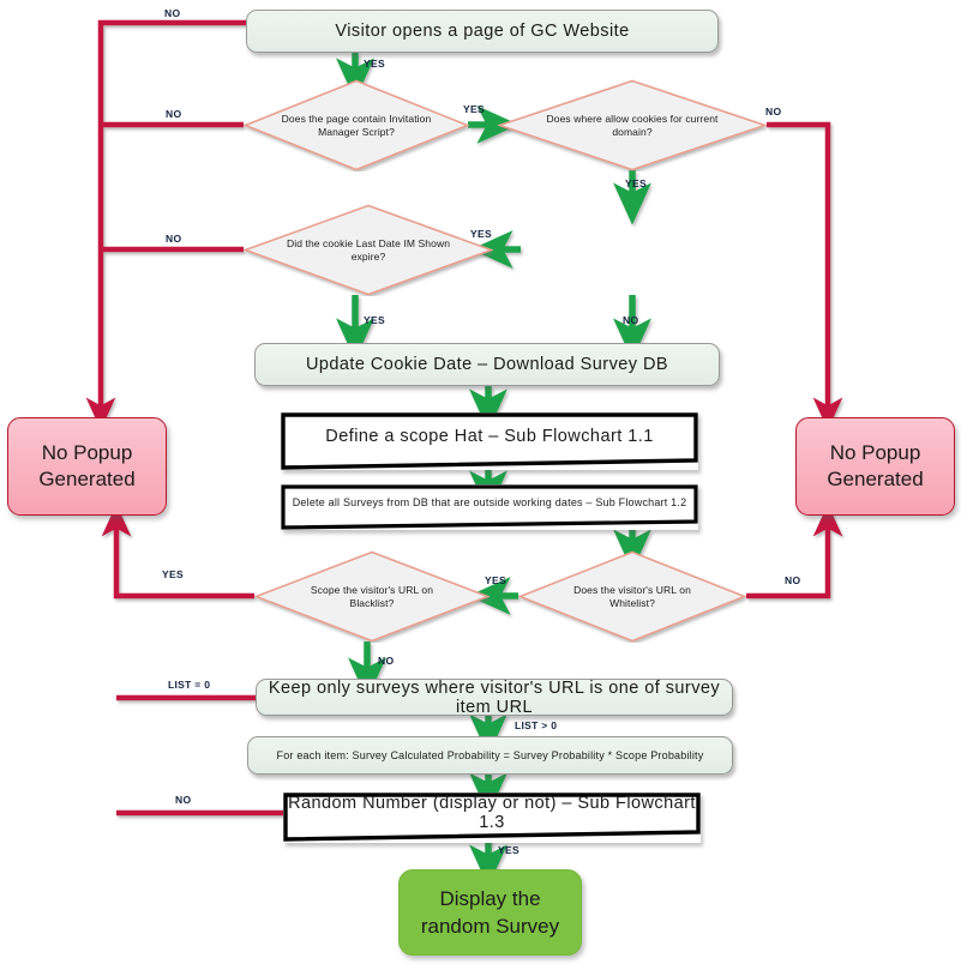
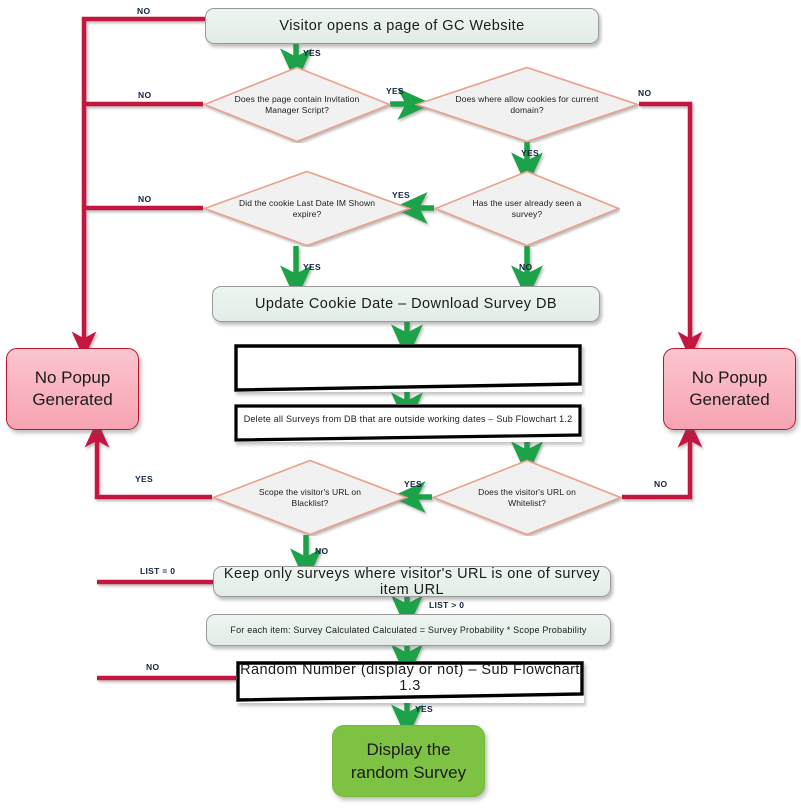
  No Popup
  Generated
  No Popup
  Generated
  Display the
  random Survey
  Visitor opens a page of GC Website
  Update Cookie Date – Download Survey DB
  Keep only surveys where visitor's URL is one of survey item URL
- For each item: Survey Calculated Probability = Survey Probability * Scope Probability
+ For each item: Survey Calculated Calculated = Survey Probability * Scope Probability
- Define a scope Hat – Sub Flowchart 1.1
  Delete all Surveys from DB that are outside working dates – Sub Flowchart 1.2
  Random Number (display or not) – Sub Flowchart 1.3
  Does the page contain Invitation Manager Script?
  Does where allow cookies for current domain?
  Did the cookie Last Date IM Shown expire?
+ Has the user already seen a survey?
  Scope the visitor's URL on Blacklist?
  Does the visitor's URL on Whitelist?
  YES
  NO
  YES
  NO
  YES
  NO
  YES
  NO
  YES
  NO
  YES
  NO
  YES
  NO
  LIST = 0
  LIST > 0
  NO
  YES
